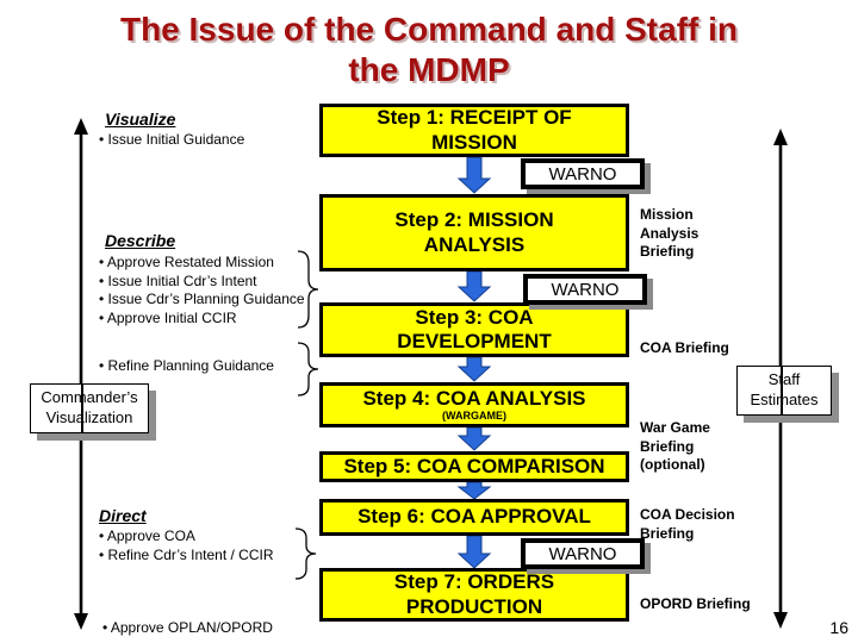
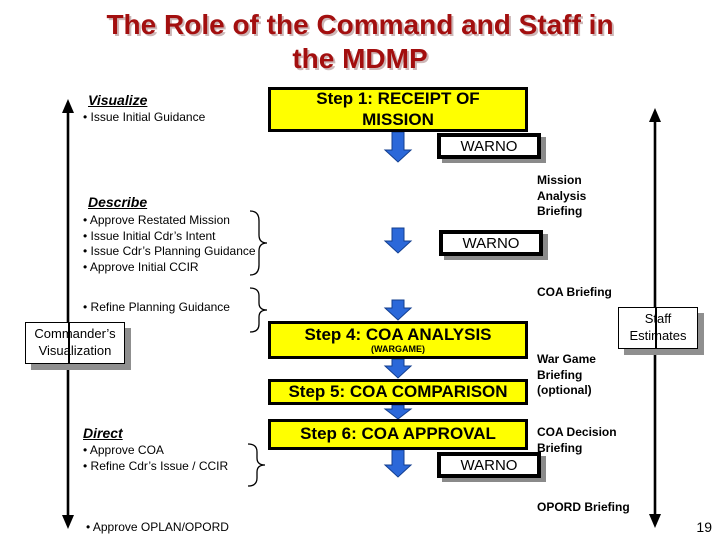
- The Issue of the Command and Staff in
+ The Role of the Command and Staff in
  the MDMP
  Visualize
  Issue Initial Guidance
  Describe
  Approve Restated Mission
  Issue Initial Cdr’s Intent
  Issue Cdr’s Planning Guidance
  Approve Initial CCIR
  Refine Planning Guidance
  Direct
  Approve COA
- Refine Cdr’s Intent / CCIR
+ Refine Cdr’s Issue / CCIR
  Approve OPLAN/OPORD
  Commander’s
  Visualization
  Step 1: RECEIPT OF
  MISSION
- Step 2: MISSION
- ANALYSIS
- Step 3: COA
- DEVELOPMENT
  Step 4: COA ANALYSIS
  (WARGAME)
  Step 5: COA COMPARISON
  Step 6: COA APPROVAL
- Step 7: ORDERS
- PRODUCTION
  WARNO
  WARNO
  WARNO
  Mission Analysis Briefing
  COA Briefing
  War Game Briefing (optional)
  COA Decision Briefing
  OPORD Briefing
  Staff
  Estimates
- 16
+ 19
